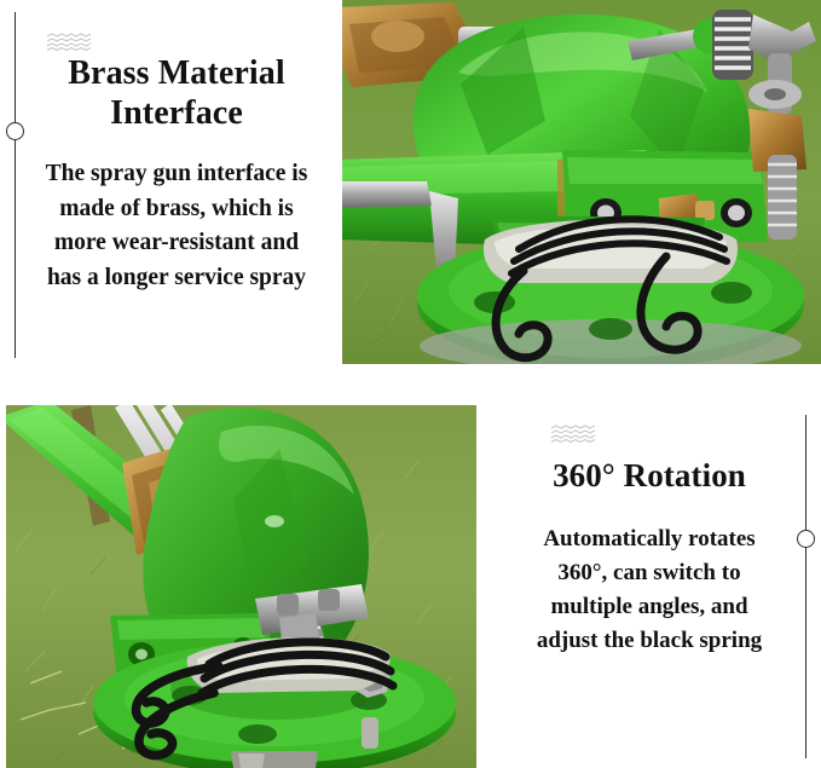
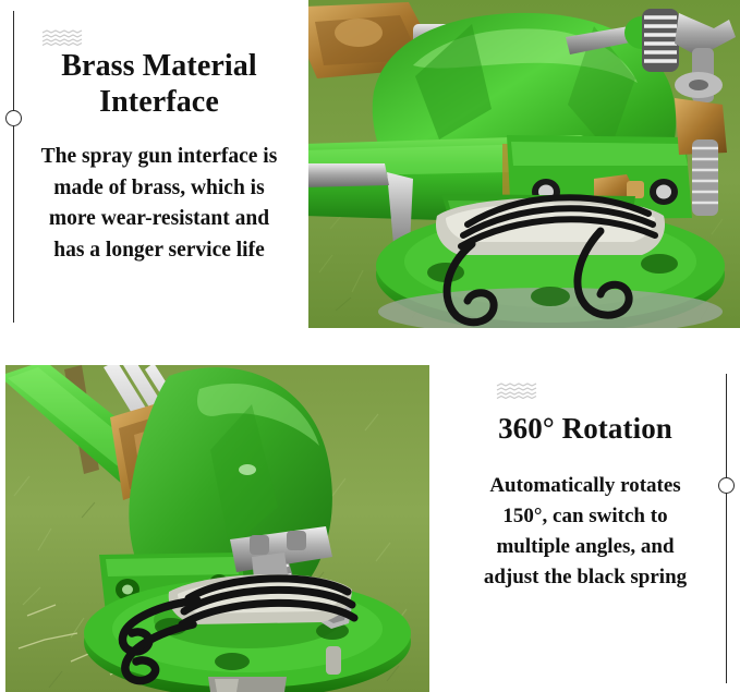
  Brass Material Interface
  The spray gun interface is
  made of brass, which is
  more wear-resistant and
- has a longer service spray
+ has a longer service life
  360° Rotation
  Automatically rotates
- 360°, can switch to
+ 150°, can switch to
  multiple angles, and
  adjust the black spring
